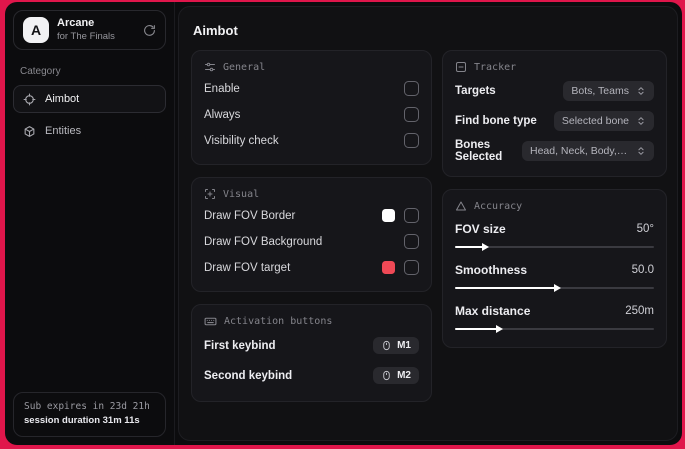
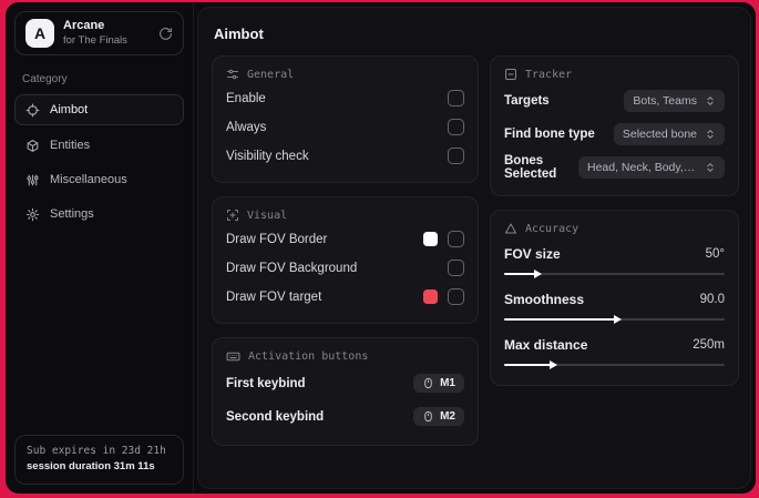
  A
  Arcane
  for The Finals
  Category
  Aimbot
  Entities
+ Miscellaneous
+ Settings
  Sub expires in 23d 21h
  session duration 31m 11s
  Aimbot
  General
  Enable
  Always
  Visibility check
  Visual
  Draw FOV Border
  Draw FOV Background
  Draw FOV target
  Activation buttons
  First keybind
  M1
  Second keybind
  M2
  Tracker
  Targets
  Bots, Teams
  Find bone type
  Selected bone
  Bones Selected
  Head, Neck, Body, P
  Accuracy
  FOV size
  50°
  Smoothness
- 50.0
+ 90.0
  Max distance
  250m
